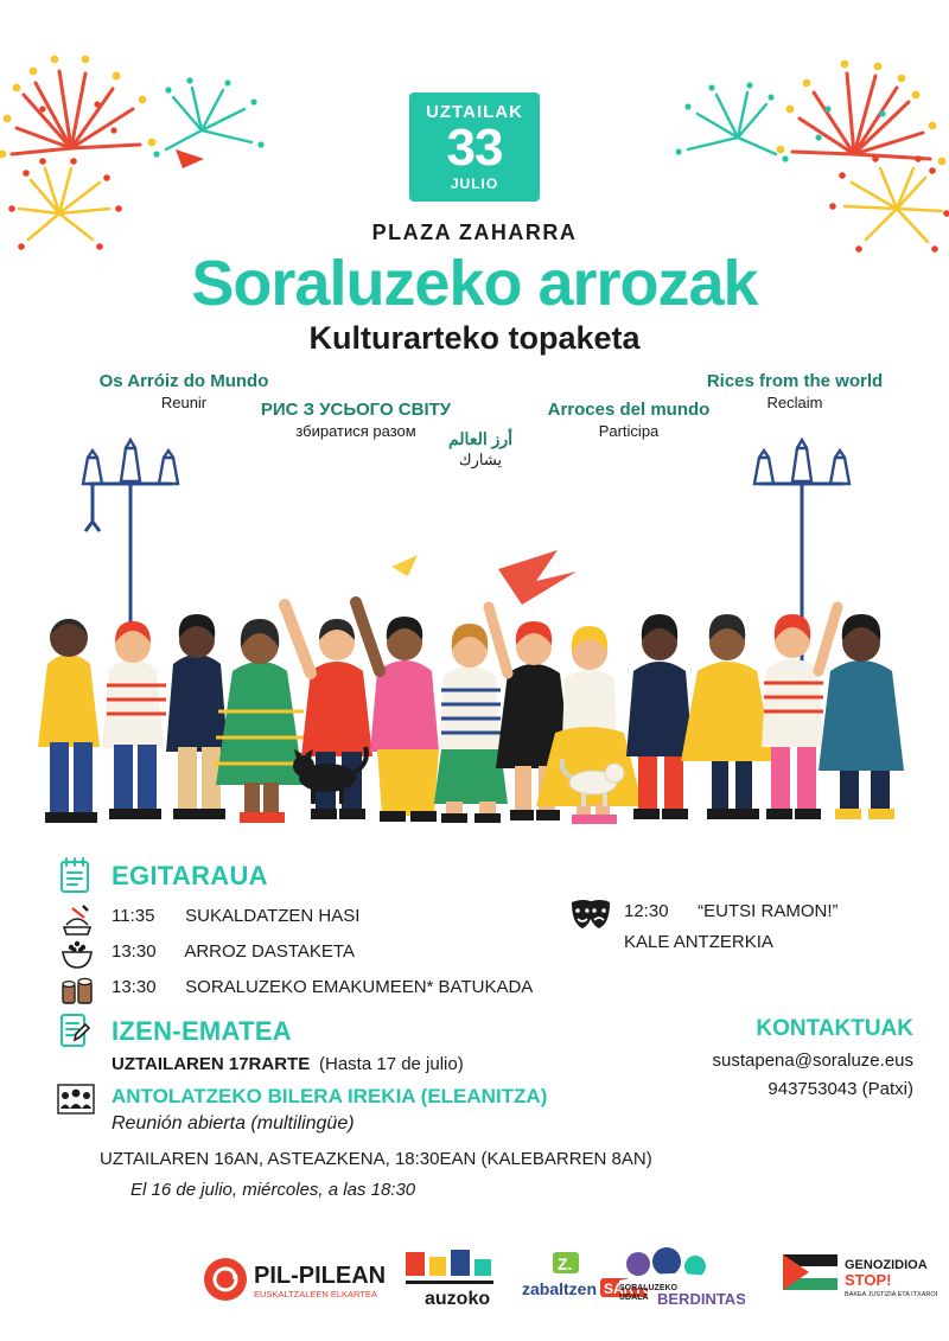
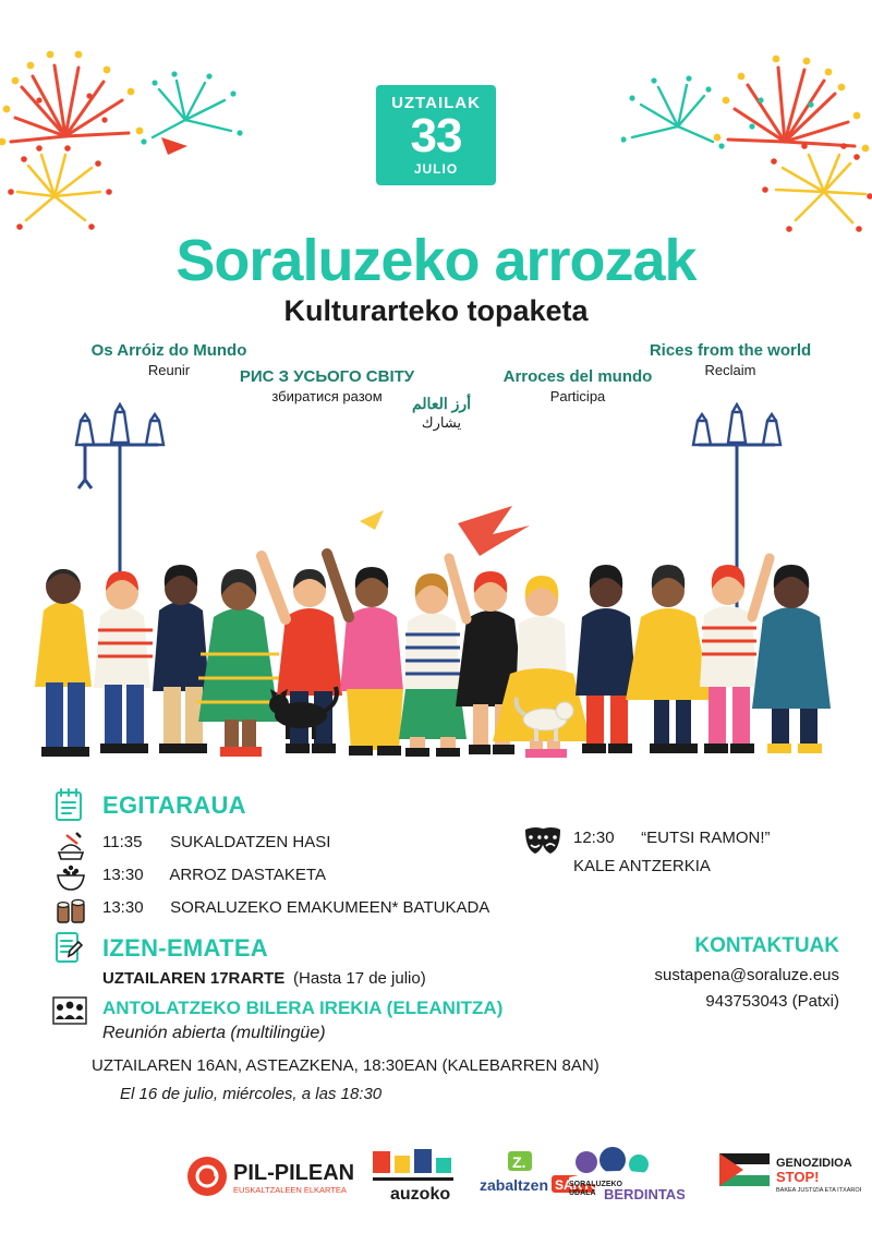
  UZTAILAK
  33
  JULIO
- PLAZA ZAHARRA
  Soraluzeko arrozak
  Kulturarteko topaketa
  Os Arróiz do Mundo
  Reunir
  РИС З УСЬОГО СВІТУ
  збиратися разом
  أرز العالم
  يشارك
  Arroces del mundo
  Participa
  Rices from the world
  Reclaim
  EGITARAUA
  11:35 SUKALDATZEN HASI
  13:30 ARROZ DASTAKETA
  13:30 SORALUZEKO EMAKUMEEN* BATUKADA
  12:30 “EUTSI RAMON!”
  KALE ANTZERKIA
  IZEN-EMATEA
  UZTAILAREN 17RARTE
  (Hasta 17 de julio)
  ANTOLATZEKO BILERA IREKIA (ELEANITZA)
  Reunión abierta (multilingüe)
  UZTAILAREN 16AN, ASTEAZKENA, 18:30EAN (KALEBARREN 8AN)
  El 16 de julio, miércoles, a las 18:30
  KONTAKTUAK
  sustapena@soraluze.eus
  943753043 (Patxi)
  PIL-PILEAN
  EUSKALTZALEEN ELKARTEA
  auzoko
  Z.
  zabaltzen
  SARTU
  BERDINTAS
  GENOZIDIOA
  STOP!
